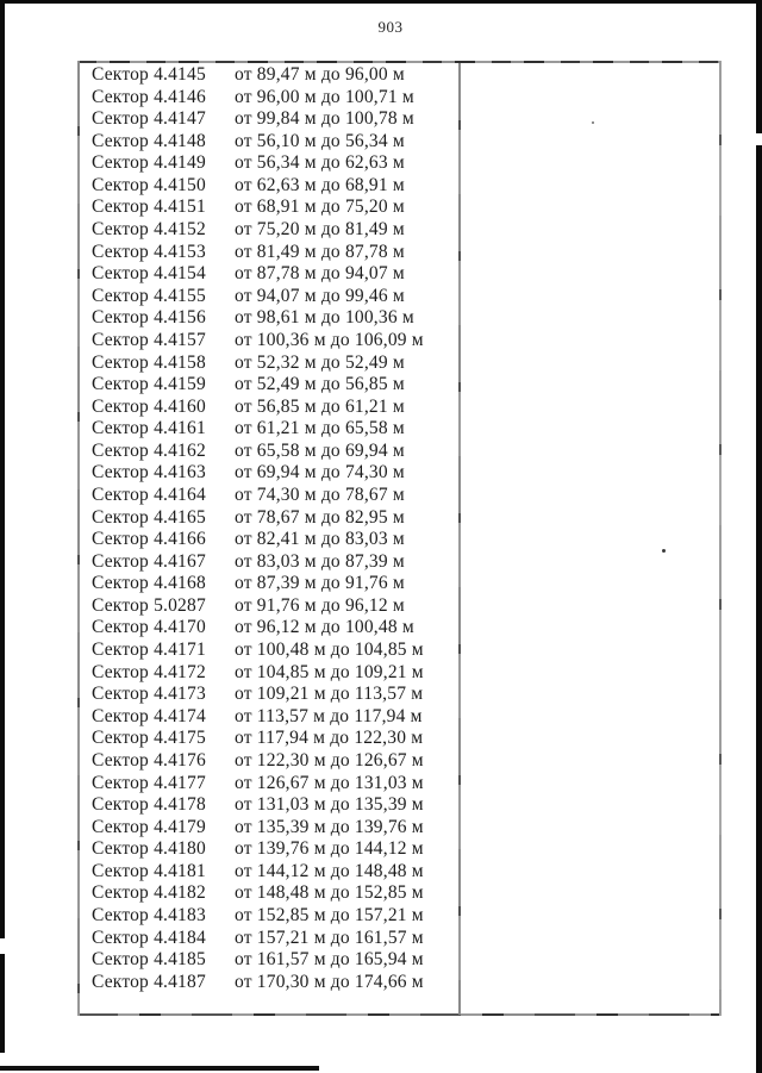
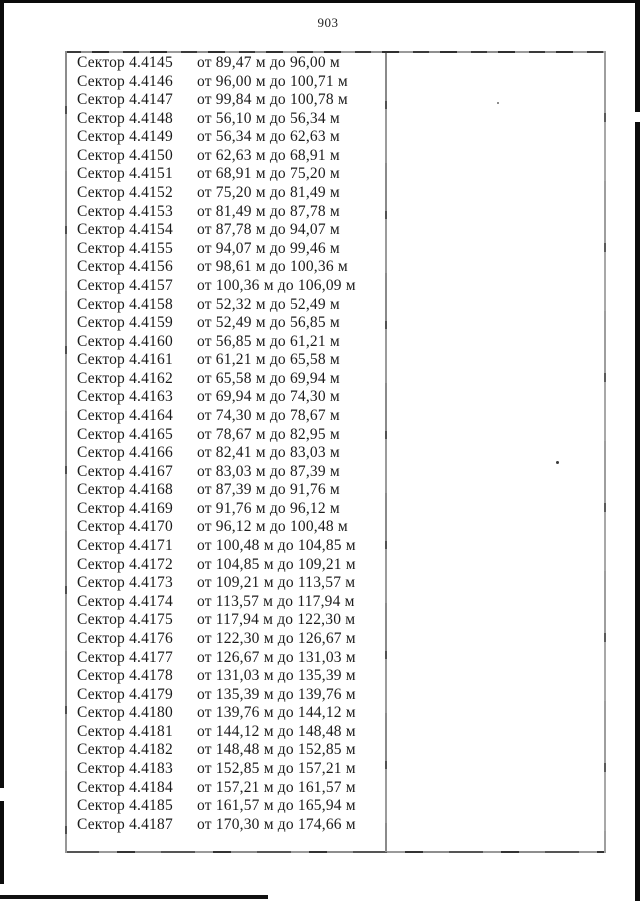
  903
  Сектор 4.4145
  от 89,47 м до 96,00 м
  Сектор 4.4146
  от 96,00 м до 100,71 м
  Сектор 4.4147
  от 99,84 м до 100,78 м
  Сектор 4.4148
  от 56,10 м до 56,34 м
  Сектор 4.4149
  от 56,34 м до 62,63 м
  Сектор 4.4150
  от 62,63 м до 68,91 м
  Сектор 4.4151
  от 68,91 м до 75,20 м
  Сектор 4.4152
  от 75,20 м до 81,49 м
  Сектор 4.4153
  от 81,49 м до 87,78 м
  Сектор 4.4154
  от 87,78 м до 94,07 м
  Сектор 4.4155
  от 94,07 м до 99,46 м
  Сектор 4.4156
  от 98,61 м до 100,36 м
  Сектор 4.4157
  от 100,36 м до 106,09 м
  Сектор 4.4158
  от 52,32 м до 52,49 м
  Сектор 4.4159
  от 52,49 м до 56,85 м
  Сектор 4.4160
  от 56,85 м до 61,21 м
  Сектор 4.4161
  от 61,21 м до 65,58 м
  Сектор 4.4162
  от 65,58 м до 69,94 м
  Сектор 4.4163
  от 69,94 м до 74,30 м
  Сектор 4.4164
  от 74,30 м до 78,67 м
  Сектор 4.4165
  от 78,67 м до 82,95 м
  Сектор 4.4166
  от 82,41 м до 83,03 м
  Сектор 4.4167
  от 83,03 м до 87,39 м
  Сектор 4.4168
  от 87,39 м до 91,76 м
- Сектор 5.0287
+ Сектор 4.4169
  от 91,76 м до 96,12 м
  Сектор 4.4170
  от 96,12 м до 100,48 м
  Сектор 4.4171
  от 100,48 м до 104,85 м
  Сектор 4.4172
  от 104,85 м до 109,21 м
  Сектор 4.4173
  от 109,21 м до 113,57 м
  Сектор 4.4174
  от 113,57 м до 117,94 м
  Сектор 4.4175
  от 117,94 м до 122,30 м
  Сектор 4.4176
  от 122,30 м до 126,67 м
  Сектор 4.4177
  от 126,67 м до 131,03 м
  Сектор 4.4178
  от 131,03 м до 135,39 м
  Сектор 4.4179
  от 135,39 м до 139,76 м
  Сектор 4.4180
  от 139,76 м до 144,12 м
  Сектор 4.4181
  от 144,12 м до 148,48 м
  Сектор 4.4182
  от 148,48 м до 152,85 м
  Сектор 4.4183
  от 152,85 м до 157,21 м
  Сектор 4.4184
  от 157,21 м до 161,57 м
  Сектор 4.4185
  от 161,57 м до 165,94 м
  Сектор 4.4187
  от 170,30 м до 174,66 м
